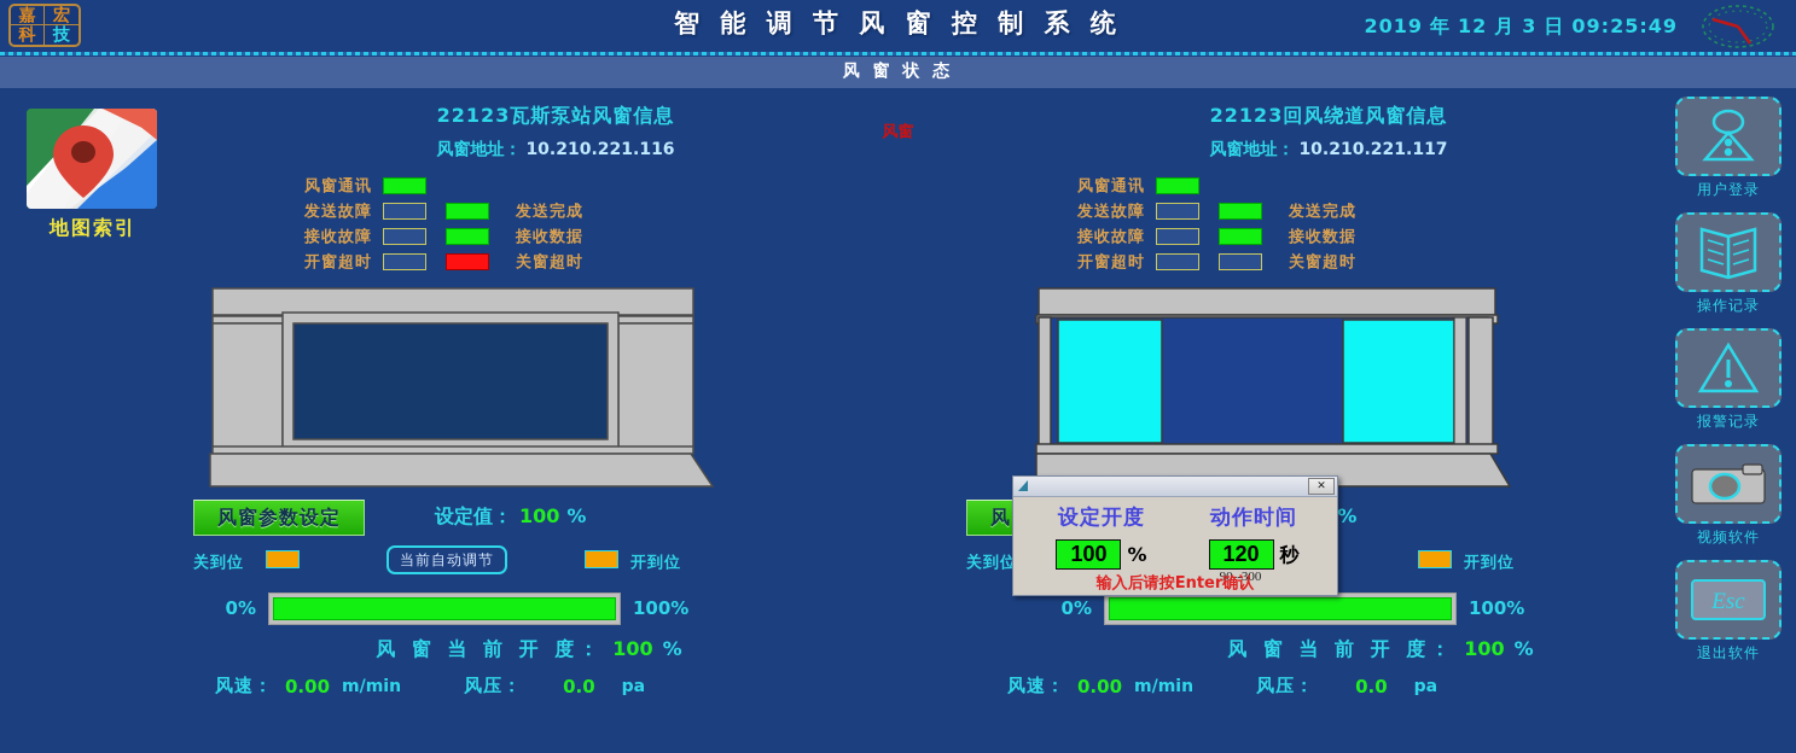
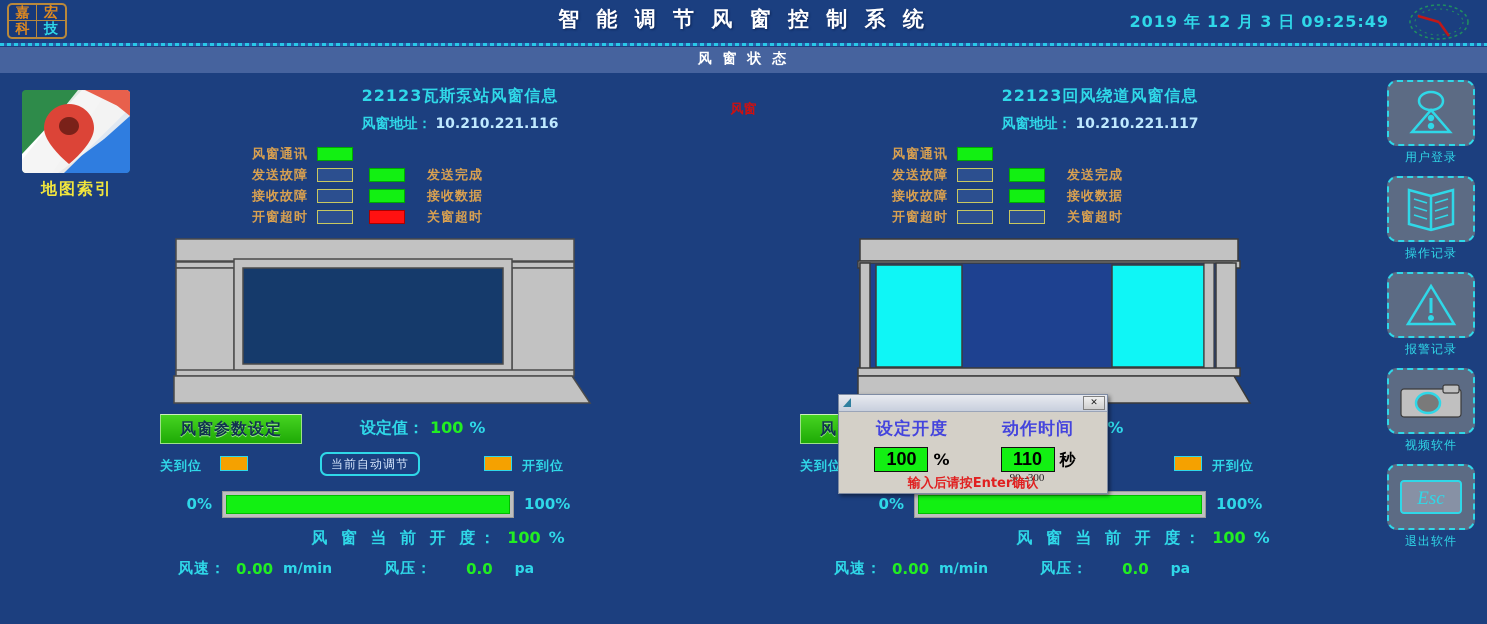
  嘉
  宏
  科
  技
  智 能 调 节 风 窗 控 制 系 统
  2019 年 12 月 3 日 09:25:49
  风 窗 状 态
  风窗
  地图索引
  22123瓦斯泵站风窗信息
  风窗地址： 10.210.221.116
  风窗通讯
  发送故障
  发送完成
  接收故障
  接收数据
  开窗超时
  关窗超时
  风窗参数设定
  设定值： 100 %
  关到位
  当前自动调节
  开到位
  0%
  100%
  风 窗 当 前 开 度： 100 %
  风速：
  0.00
  m/min
  风压：
  0.0
  pa
  22123回风绕道风窗信息
  风窗地址： 10.210.221.117
  风窗通讯
  发送故障
  发送完成
  接收故障
  接收数据
  开窗超时
  关窗超时
  关到位
  开到位
  0%
  100%
  风 窗 当 前 开 度： 100 %
  风速：
  0.00
  m/min
  风压：
  0.0
  pa
  ✕
  设定开度
  100 %
  动作时间
- 120 秒
+ 110 秒
  90--300
  输入后请按Enter确认
  用户登录
  操作记录
  报警记录
  视频软件
  Esc
  退出软件
